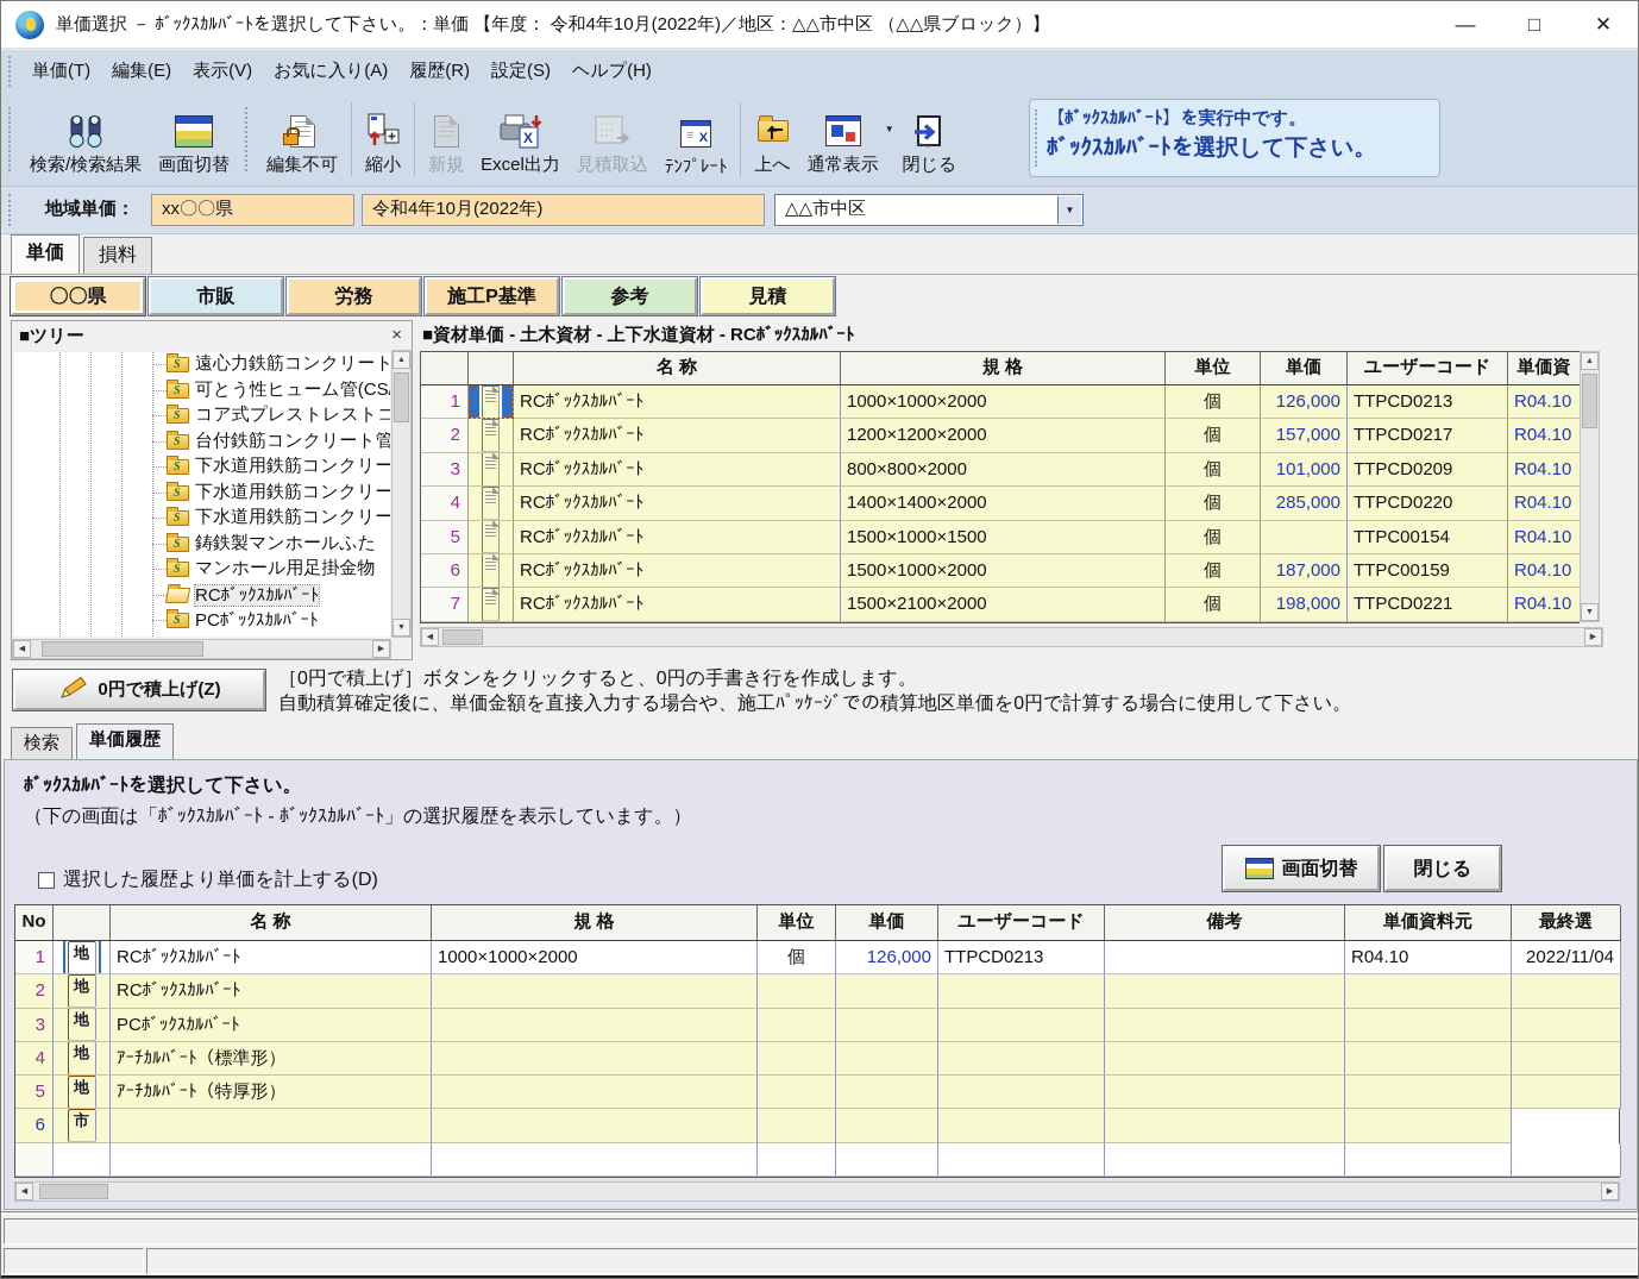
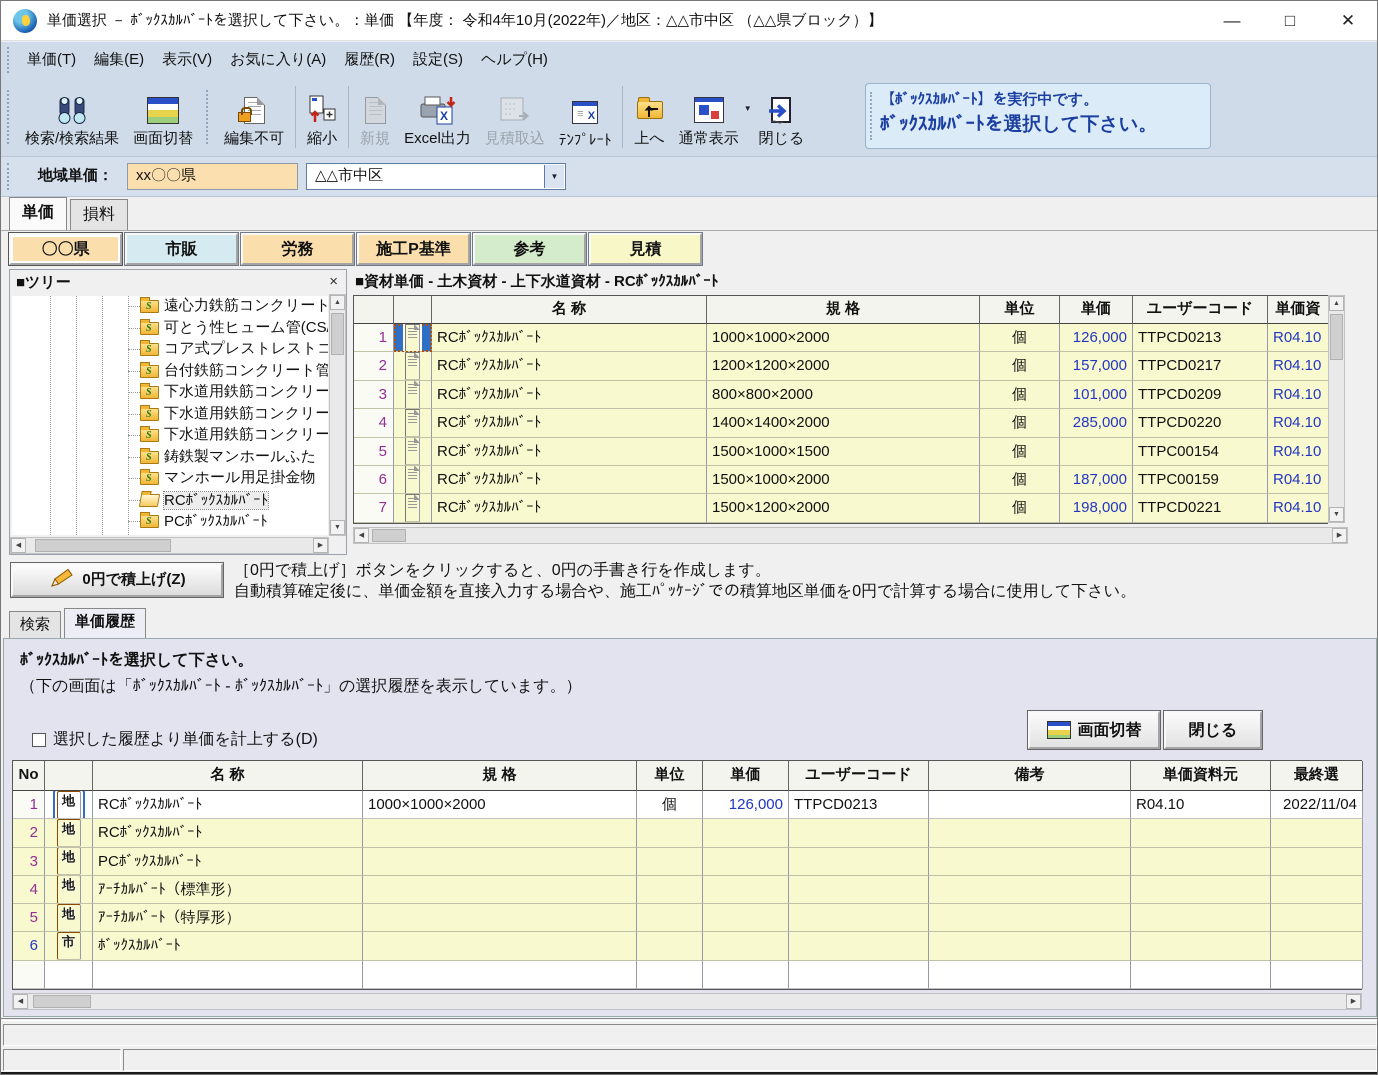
  単価選択 － ﾎﾞｯｸｽｶﾙﾊﾞｰﾄを選択して下さい。：単価 【年度： 令和4年10月(2022年)／地区：△△市中区 （△△県ブロック）】
  —
  □
  ✕
  単価(T)
  編集(E)
  表示(V)
  お気に入り(A)
  履歴(R)
  設定(S)
  ヘルプ(H)
  検索/検索結果
  画面切替
  編集不可
  縮小
  新規
  X
  Excel出力
  見積取込
  ≡
  X
  ﾃﾝﾌﾟﾚｰﾄ
  上へ
  通常表示
  ▼
  閉じる
  【ﾎﾞｯｸｽｶﾙﾊﾞｰﾄ】を実行中です。
  ﾎﾞｯｸｽｶﾙﾊﾞｰﾄを選択して下さい。
  地域単価：
  xx〇〇県
- 令和4年10月(2022年)
  △△市中区
  ▼
  単価
  損料
  〇〇県
  市販
  労務
  施工P基準
  参考
  見積
  ■ツリー
  ×
  S
  遠心力鉄筋コンクリート
  S
  可とう性ヒューム管(CS
  S
  コア式プレストレストコ
  S
  台付鉄筋コンクリート管
  S
  下水道用鉄筋コンクリー
  S
  下水道用鉄筋コンクリー
  S
  下水道用鉄筋コンクリー
  S
  鋳鉄製マンホールふた
  S
  マンホール用足掛金物
  RCﾎﾞｯｸｽｶﾙﾊﾞｰﾄ
  S
  PCﾎﾞｯｸｽｶﾙﾊﾞｰﾄ
  ■資材単価 - 土木資材 - 上下水道資材 - RCﾎﾞｯｸｽｶﾙﾊﾞｰﾄ
  名 称
  規 格
  単位
  単価
  ユーザーコード
  単価資
  1
  RCﾎﾞｯｸｽｶﾙﾊﾞｰﾄ
  1000×1000×2000
  個
  126,000
  TTPCD0213
  R04.10
  2
  RCﾎﾞｯｸｽｶﾙﾊﾞｰﾄ
  1200×1200×2000
  個
  157,000
  TTPCD0217
  R04.10
  3
  RCﾎﾞｯｸｽｶﾙﾊﾞｰﾄ
  800×800×2000
  個
  101,000
  TTPCD0209
  R04.10
  4
  RCﾎﾞｯｸｽｶﾙﾊﾞｰﾄ
  1400×1400×2000
  個
  285,000
  TTPCD0220
  R04.10
  5
  RCﾎﾞｯｸｽｶﾙﾊﾞｰﾄ
  1500×1000×1500
  個
  TTPC00154
  R04.10
  6
  RCﾎﾞｯｸｽｶﾙﾊﾞｰﾄ
  1500×1000×2000
  個
  187,000
  TTPC00159
  R04.10
  7
  RCﾎﾞｯｸｽｶﾙﾊﾞｰﾄ
- 1500×2100×2000
+ 1500×1200×2000
  個
  198,000
  TTPCD0221
  R04.10
  0円で積上げ(Z)
  ［0円で積上げ］ボタンをクリックすると、0円の手書き行を作成します。
  自動積算確定後に、単価金額を直接入力する場合や、施工ﾊﾟｯｹｰｼﾞでの積算地区単価を0円で計算する場合に使用して下さい。
  検索
  単価履歴
  ﾎﾞｯｸｽｶﾙﾊﾞｰﾄを選択して下さい。
  （下の画面は「ﾎﾞｯｸｽｶﾙﾊﾞｰﾄ - ﾎﾞｯｸｽｶﾙﾊﾞｰﾄ」の選択履歴を表示しています。）
  選択した履歴より単価を計上する(D)
  画面切替
  閉じる
  No
  名 称
  規 格
  単位
  単価
  ユーザーコード
  備考
  単価資料元
  最終選
  1
  地
  RCﾎﾞｯｸｽｶﾙﾊﾞｰﾄ
  1000×1000×2000
  個
  126,000
  TTPCD0213
  R04.10
  2022/11/04
  2
  地
  RCﾎﾞｯｸｽｶﾙﾊﾞｰﾄ
  3
  地
  PCﾎﾞｯｸｽｶﾙﾊﾞｰﾄ
  4
  地
  ｱｰﾁｶﾙﾊﾞｰﾄ（標準形）
  5
  地
  ｱｰﾁｶﾙﾊﾞｰﾄ（特厚形）
  6
  市
+ ﾎﾞｯｸｽｶﾙﾊﾞｰﾄ
